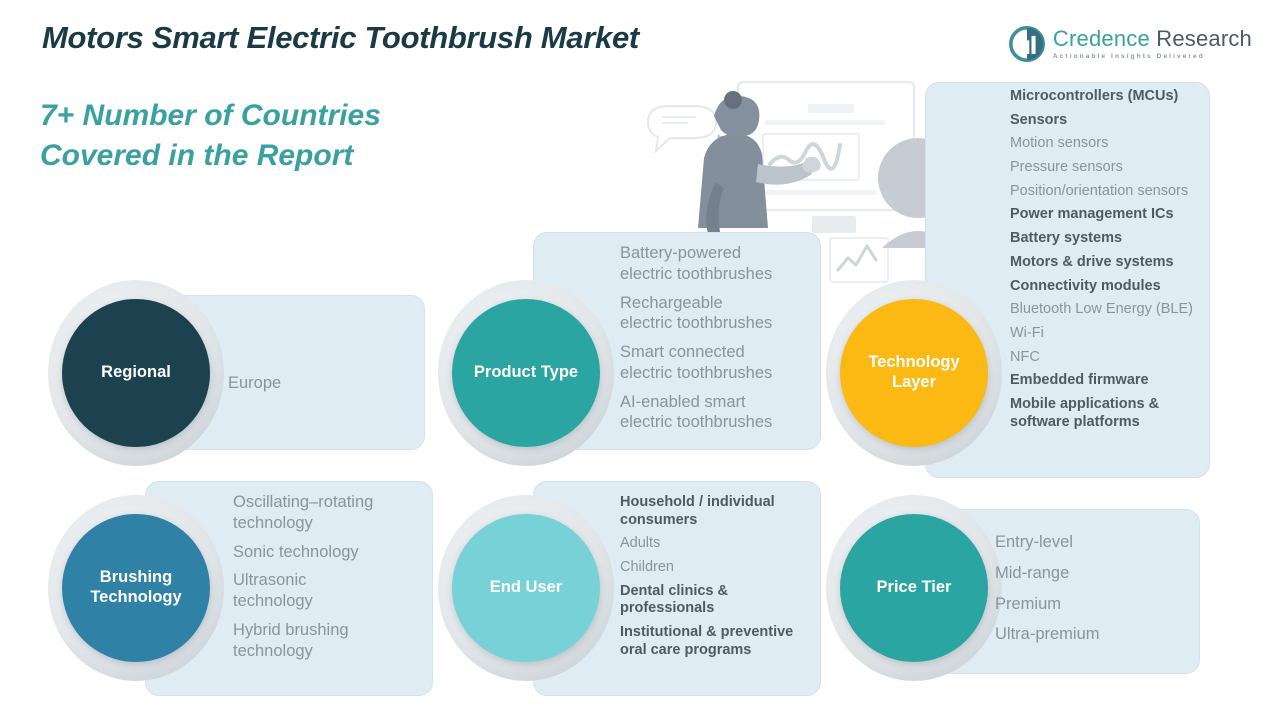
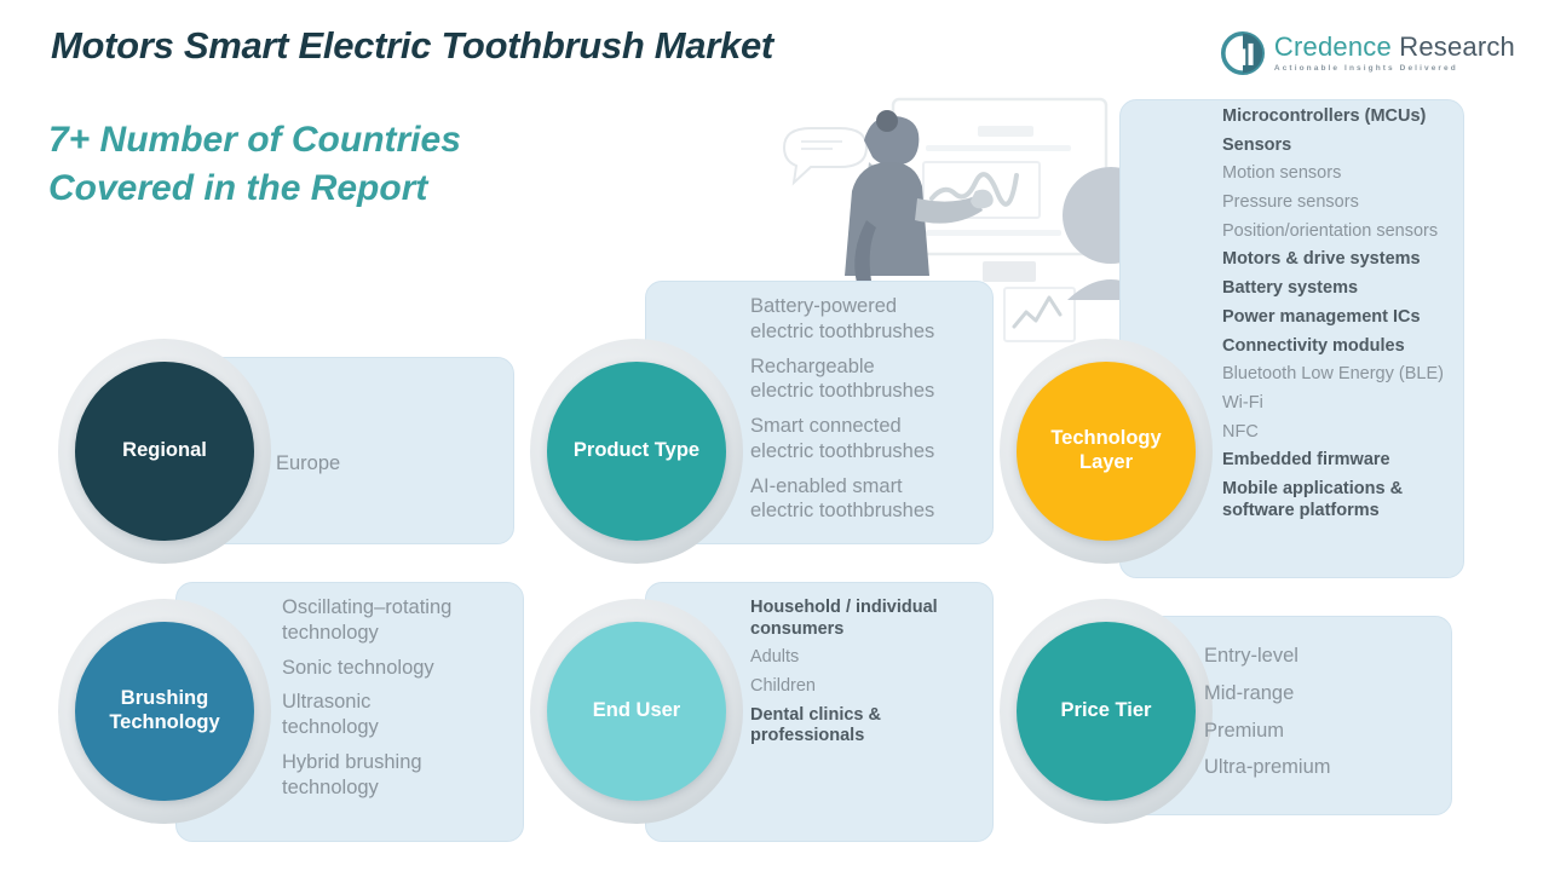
  Motors Smart Electric Toothbrush Market
  7+ Number of Countries
  Covered in the Report
  Credence Research
  Regional
  Europe
  Product Type
  Battery-powered
  electric toothbrushes
  Rechargeable
  electric toothbrushes
  Smart connected
  electric toothbrushes
  AI-enabled smart
  electric toothbrushes
  Technology
  Layer
  Microcontrollers (MCUs)
  Sensors
  Motion sensors
  Pressure sensors
  Position/orientation sensors
- Power management ICs
+ Motors & drive systems
  Battery systems
- Motors & drive systems
+ Power management ICs
  Connectivity modules
  Bluetooth Low Energy (BLE)
  Wi-Fi
  NFC
  Embedded firmware
  Mobile applications &
  software platforms
  Brushing
  Technology
  Oscillating–rotating
  technology
  Sonic technology
  Ultrasonic
  technology
  Hybrid brushing
  technology
  End User
  Household / individual
  consumers
  Adults
  Children
  Dental clinics &
  professionals
- Institutional & preventive
- oral care programs
  Price Tier
  Entry-level
  Mid-range
  Premium
  Ultra-premium
